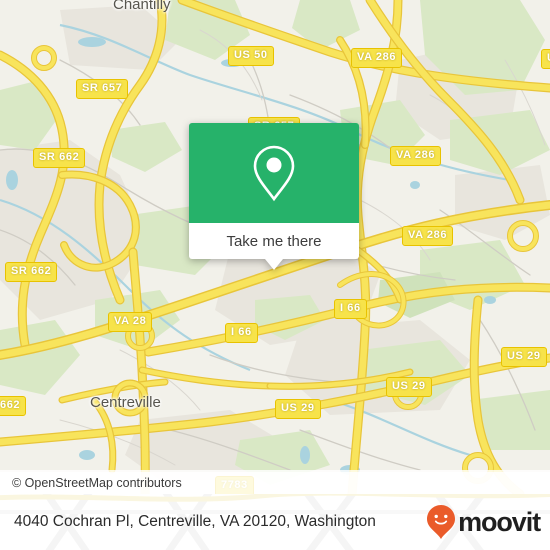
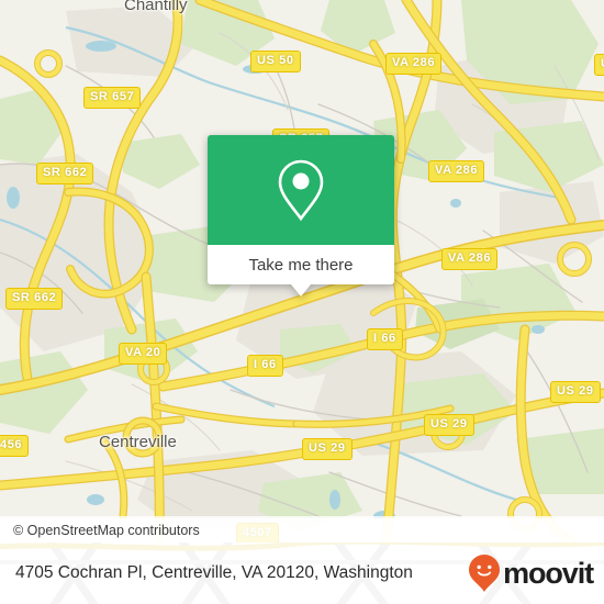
  US 50
  VA 286
  SR 657
  VA 286
  SR 662
  VA 286
  SR 662
  I 66
- VA 28
+ VA 20
  I 66
  US 29
  US 29
- 662
+ 456
  US 29
- 7783
+ 4507
  Chantilly
  Centreville
  © OpenStreetMap contributors
  Take me there
- 4040 Cochran Pl, Centreville, VA 20120, Washington
+ 4705 Cochran Pl, Centreville, VA 20120, Washington
  moovit
